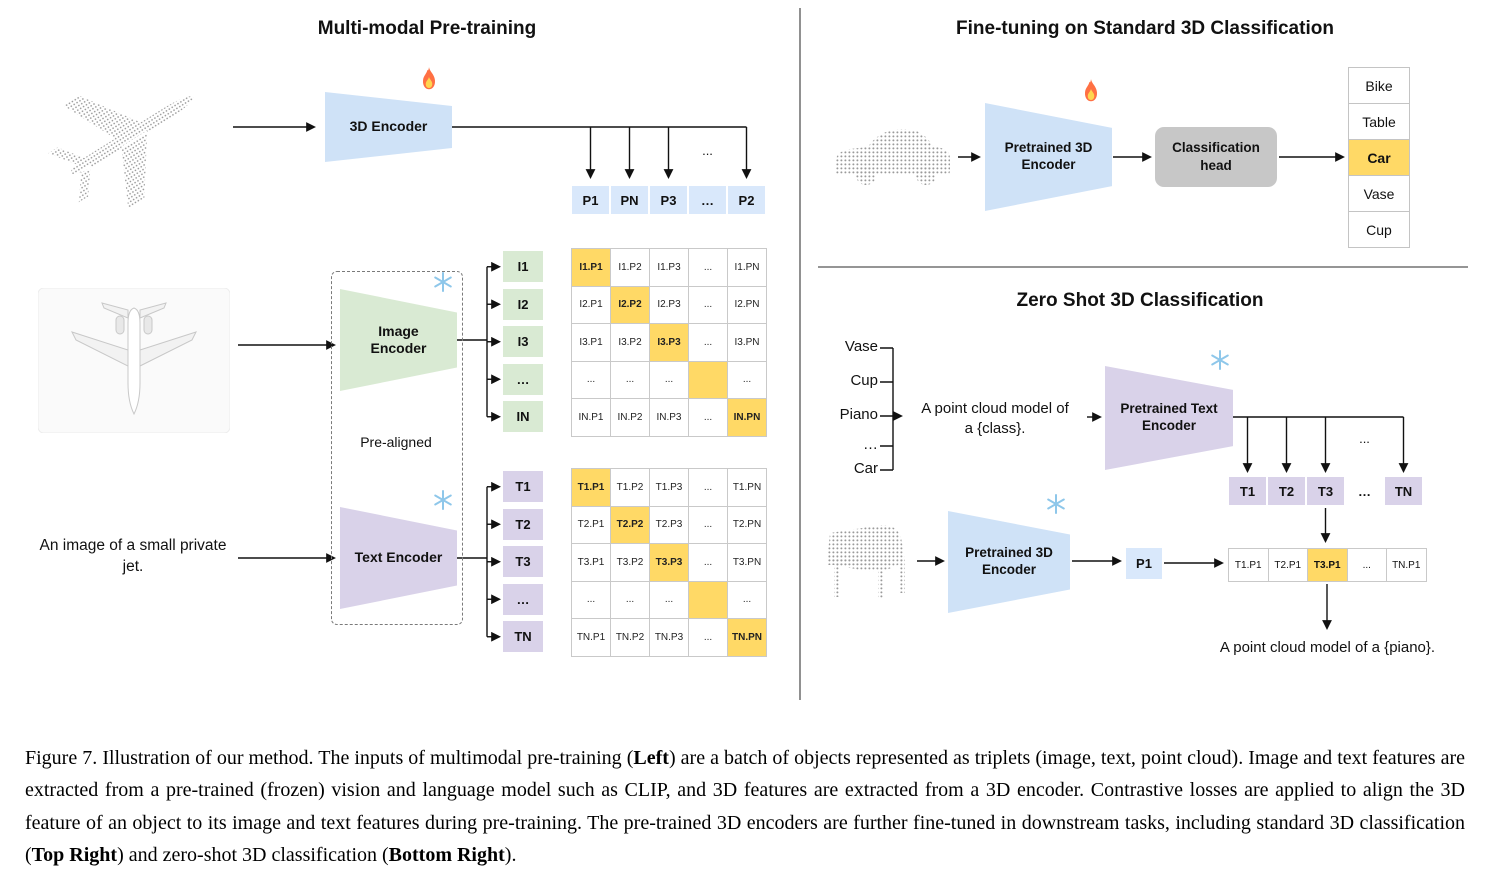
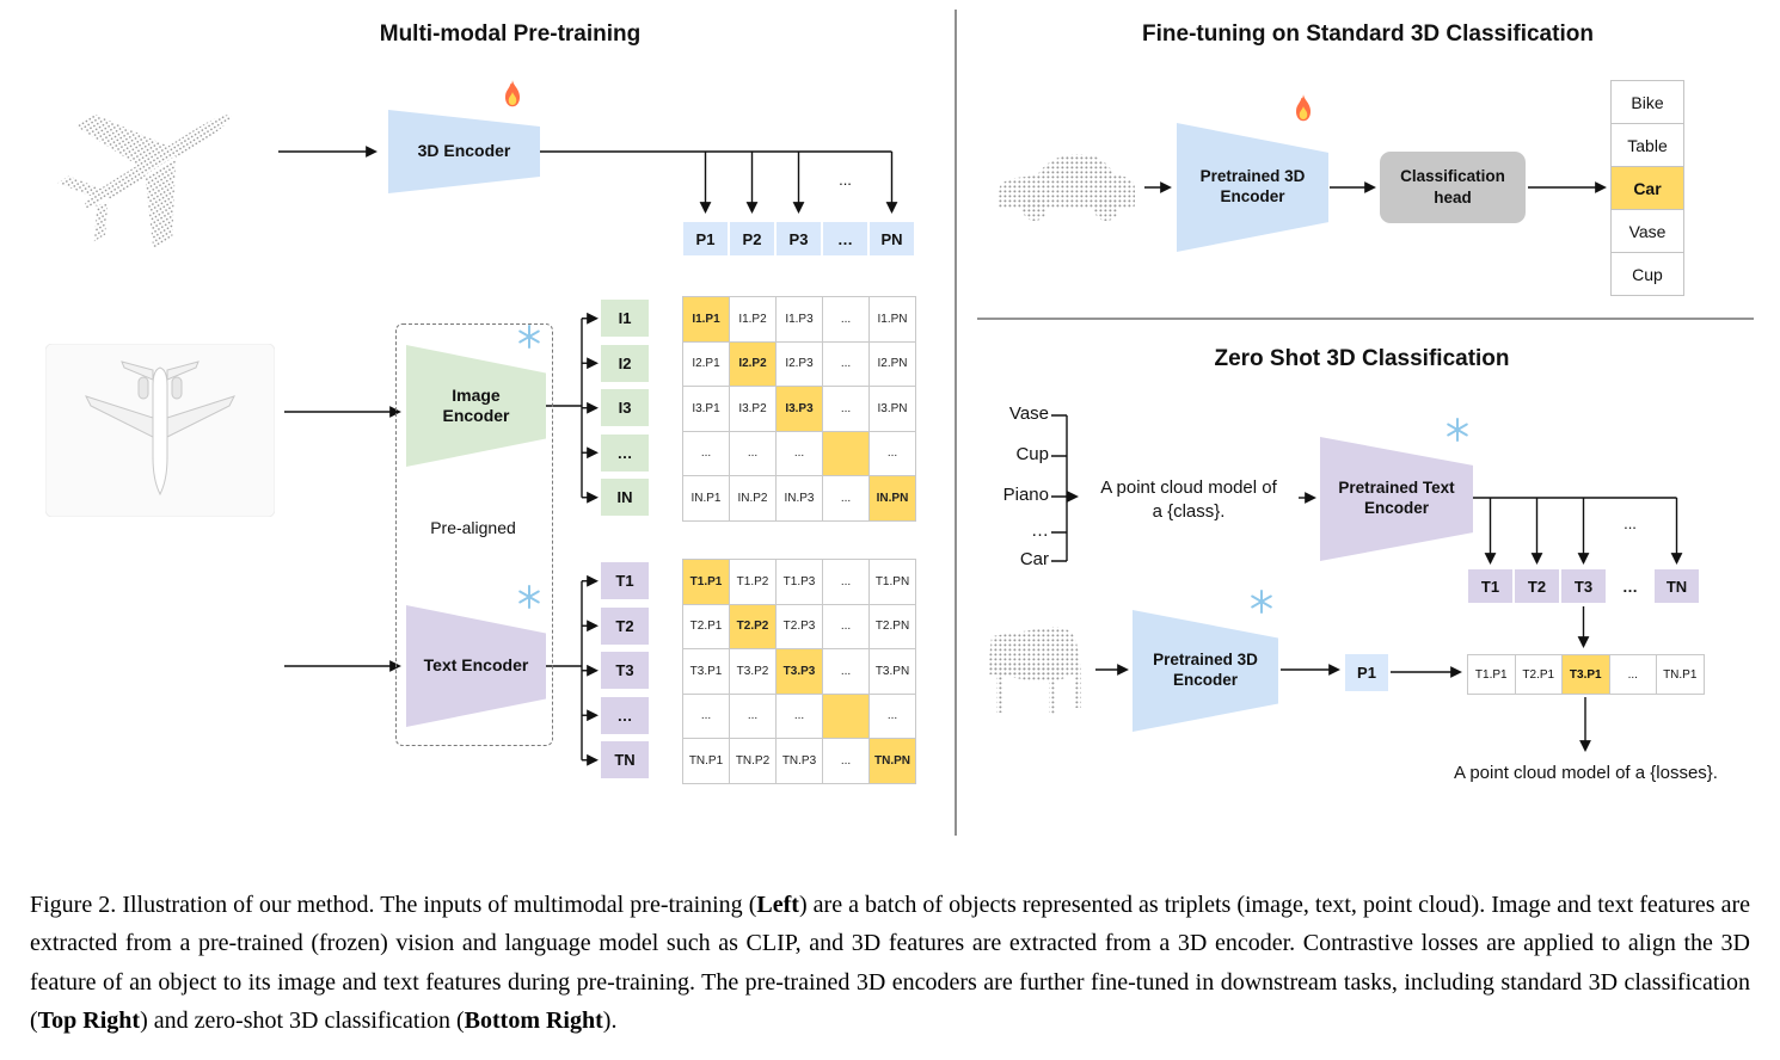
  Multi-modal Pre-training
  3D Encoder
  P1
- PN
+ P2
  P3
  …
- P2
+ PN
  ...
  Pre-aligned
  Image Encoder
  Text Encoder
- An image of a small private jet.
  I1
  I2
  I3
  …
  IN
  I1.P1
  I1.P2
  I1.P3
  ...
  I1.PN
  I2.P1
  I2.P2
  I2.P3
  ...
  I2.PN
  I3.P1
  I3.P2
  I3.P3
  ...
  I3.PN
  ...
  ...
  ...
  ...
  IN.P1
  IN.P2
  IN.P3
  ...
  IN.PN
  T1
  T2
  T3
  …
  TN
  T1.P1
  T1.P2
  T1.P3
  ...
  T1.PN
  T2.P1
  T2.P2
  T2.P3
  ...
  T2.PN
  T3.P1
  T3.P2
  T3.P3
  ...
  T3.PN
  ...
  ...
  ...
  ...
  TN.P1
  TN.P2
  TN.P3
  ...
  TN.PN
  Fine-tuning on Standard 3D Classification
  Pretrained 3D Encoder
  Classification head
  Bike
  Table
  Car
  Vase
  Cup
  Zero Shot 3D Classification
  Vase
  Cup
  Piano
  …
  Car
  A point cloud model of
  a {class}.
  Pretrained Text Encoder
  T1
  T2
  T3
  …
  TN
  ...
  Pretrained 3D Encoder
  P1
  T1.P1
  T2.P1
  T3.P1
  ...
  TN.P1
- A point cloud model of a {piano}.
+ A point cloud model of a {losses}.
- Figure 7. Illustration of our method. The inputs of multimodal pre-training (Left) are a batch of objects represented as triplets (image, text, point cloud). Image and text features are extracted from a pre-trained (frozen) vision and language model such as CLIP, and 3D features are extracted from a 3D encoder. Contrastive losses are applied to align the 3D feature of an object to its image and text features during pre-training. The pre-trained 3D encoders are further fine-tuned in downstream tasks, including standard 3D classification (Top Right) and zero-shot 3D classification (Bottom Right).
+ Figure 2. Illustration of our method. The inputs of multimodal pre-training (Left) are a batch of objects represented as triplets (image, text, point cloud). Image and text features are extracted from a pre-trained (frozen) vision and language model such as CLIP, and 3D features are extracted from a 3D encoder. Contrastive losses are applied to align the 3D feature of an object to its image and text features during pre-training. The pre-trained 3D encoders are further fine-tuned in downstream tasks, including standard 3D classification (Top Right) and zero-shot 3D classification (Bottom Right).
